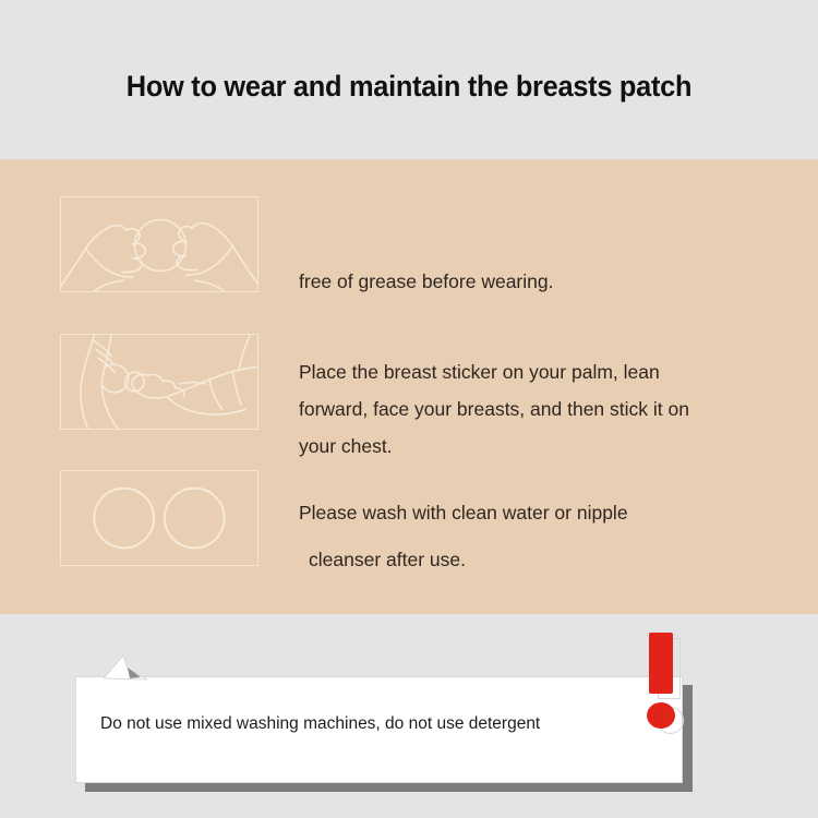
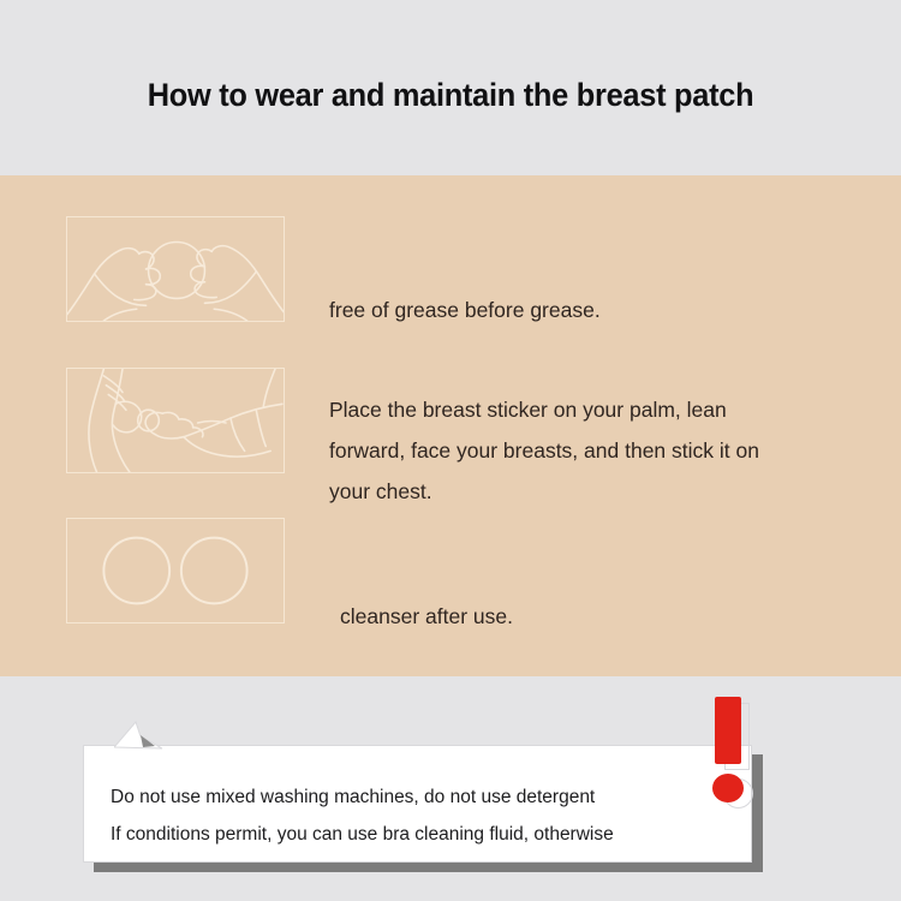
- How to wear and maintain the breasts patch
+ How to wear and maintain the breast patch
- free of grease before wearing.
+ free of grease before grease.
  Place the breast sticker on your palm, lean
  forward, face your breasts, and then stick it on
  your chest.
- Please wash with clean water or nipple
  cleanser after use.
  Do not use mixed washing machines, do not use detergent
+ If conditions permit, you can use bra cleaning fluid, otherwise
